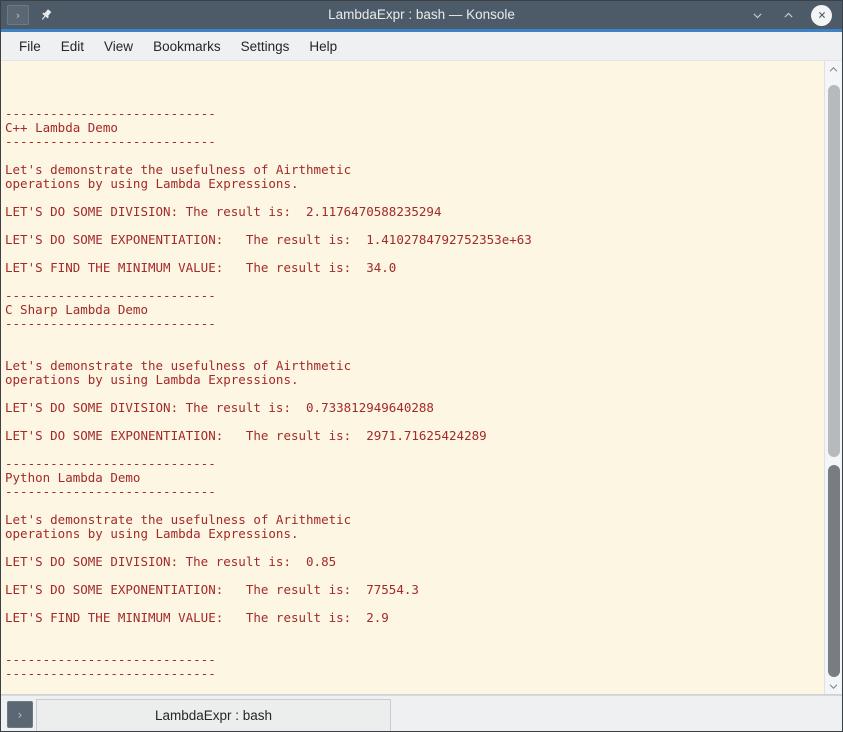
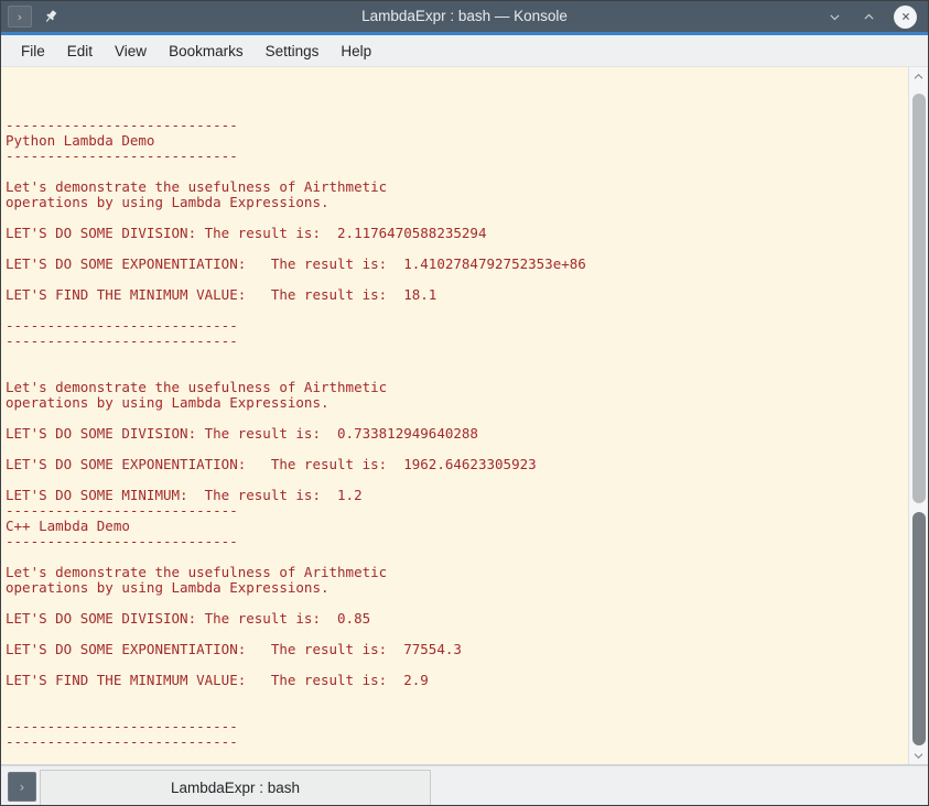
  ›
  LambdaExpr : bash — Konsole
  File
  Edit
  View
  Bookmarks
  Settings
  Help
  ----------------------------
- C++ Lambda Demo
+ Python Lambda Demo
  ----------------------------
  Let's demonstrate the usefulness of Airthmetic
  operations by using Lambda Expressions.
  LET'S DO SOME DIVISION: The result is: 2.1176470588235294
- LET'S DO SOME EXPONENTIATION: The result is: 1.4102784792752353e+63
+ LET'S DO SOME EXPONENTIATION: The result is: 1.4102784792752353e+86
- LET'S FIND THE MINIMUM VALUE: The result is: 34.0
+ LET'S FIND THE MINIMUM VALUE: The result is: 18.1
  ----------------------------
- C Sharp Lambda Demo
  ----------------------------
  Let's demonstrate the usefulness of Airthmetic
  operations by using Lambda Expressions.
  LET'S DO SOME DIVISION: The result is: 0.733812949640288
- LET'S DO SOME EXPONENTIATION: The result is: 2971.71625424289
+ LET'S DO SOME EXPONENTIATION: The result is: 1962.64623305923
+ LET'S DO SOME MINIMUM: The result is: 1.2
  ----------------------------
- Python Lambda Demo
+ C++ Lambda Demo
  ----------------------------
  Let's demonstrate the usefulness of Arithmetic
  operations by using Lambda Expressions.
  LET'S DO SOME DIVISION: The result is: 0.85
  LET'S DO SOME EXPONENTIATION: The result is: 77554.3
  LET'S FIND THE MINIMUM VALUE: The result is: 2.9
  ----------------------------
  ----------------------------
  ›
  LambdaExpr : bash
